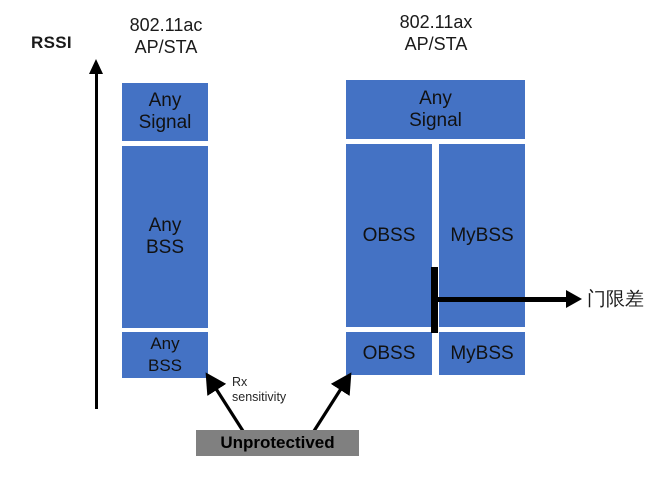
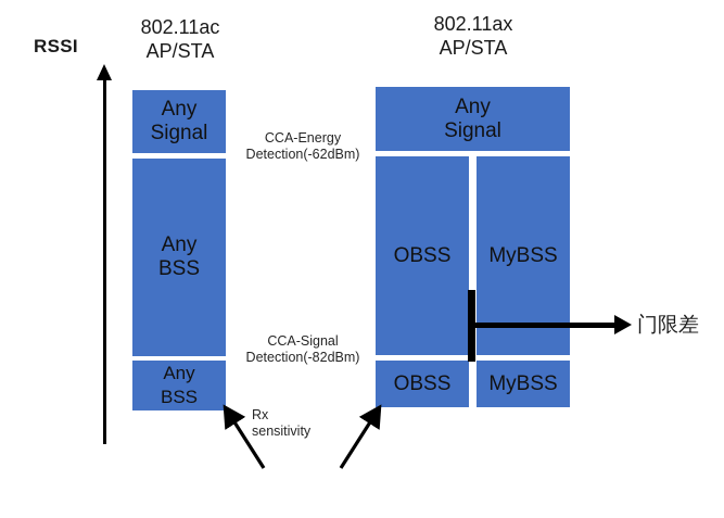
  RSSI
  802.11ac
  AP/STA
  Any
  Signal
  Any
  BSS
  Any
  BSS
  802.11ax
  AP/STA
  Any
  Signal
  OBSS
  MyBSS
  OBSS
  MyBSS
+ CCA-Energy
+ Detection(-62dBm)
+ CCA-Signal
+ Detection(-82dBm)
  Rx
  sensitivity
  门限差
- Unprotectived
